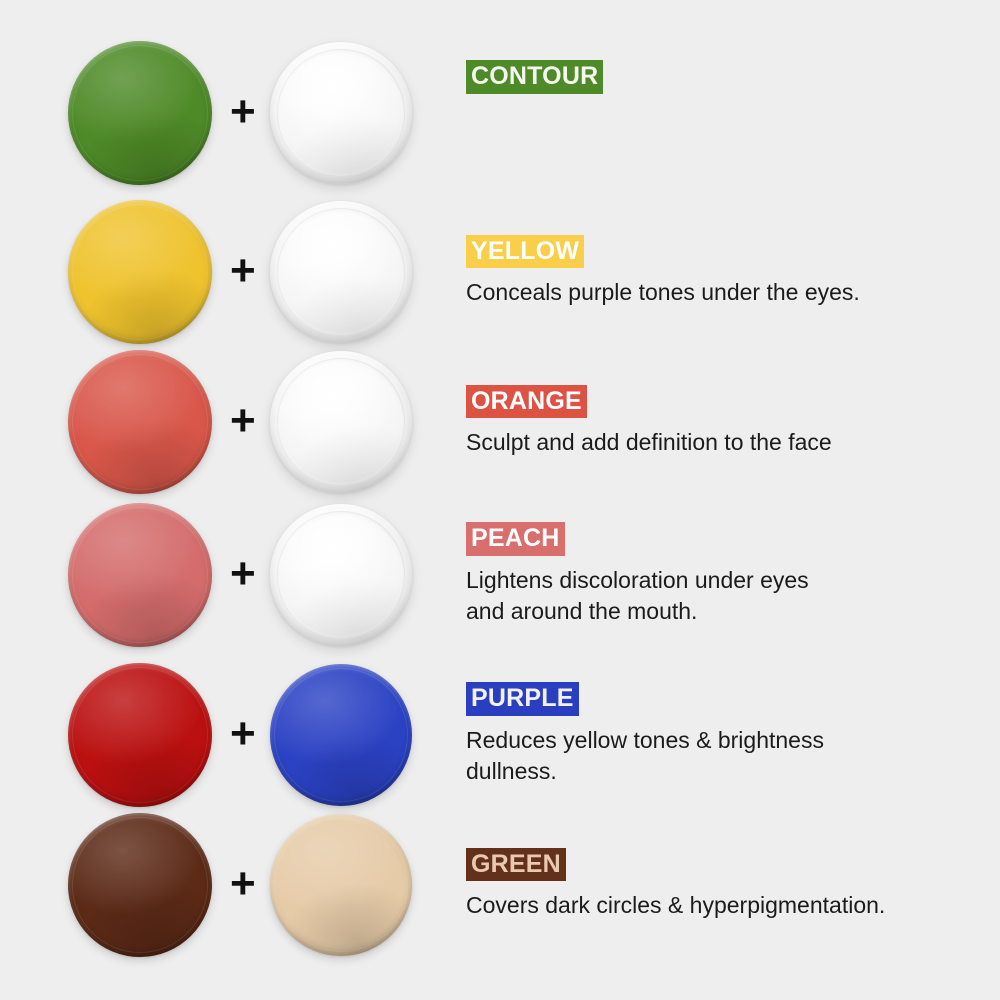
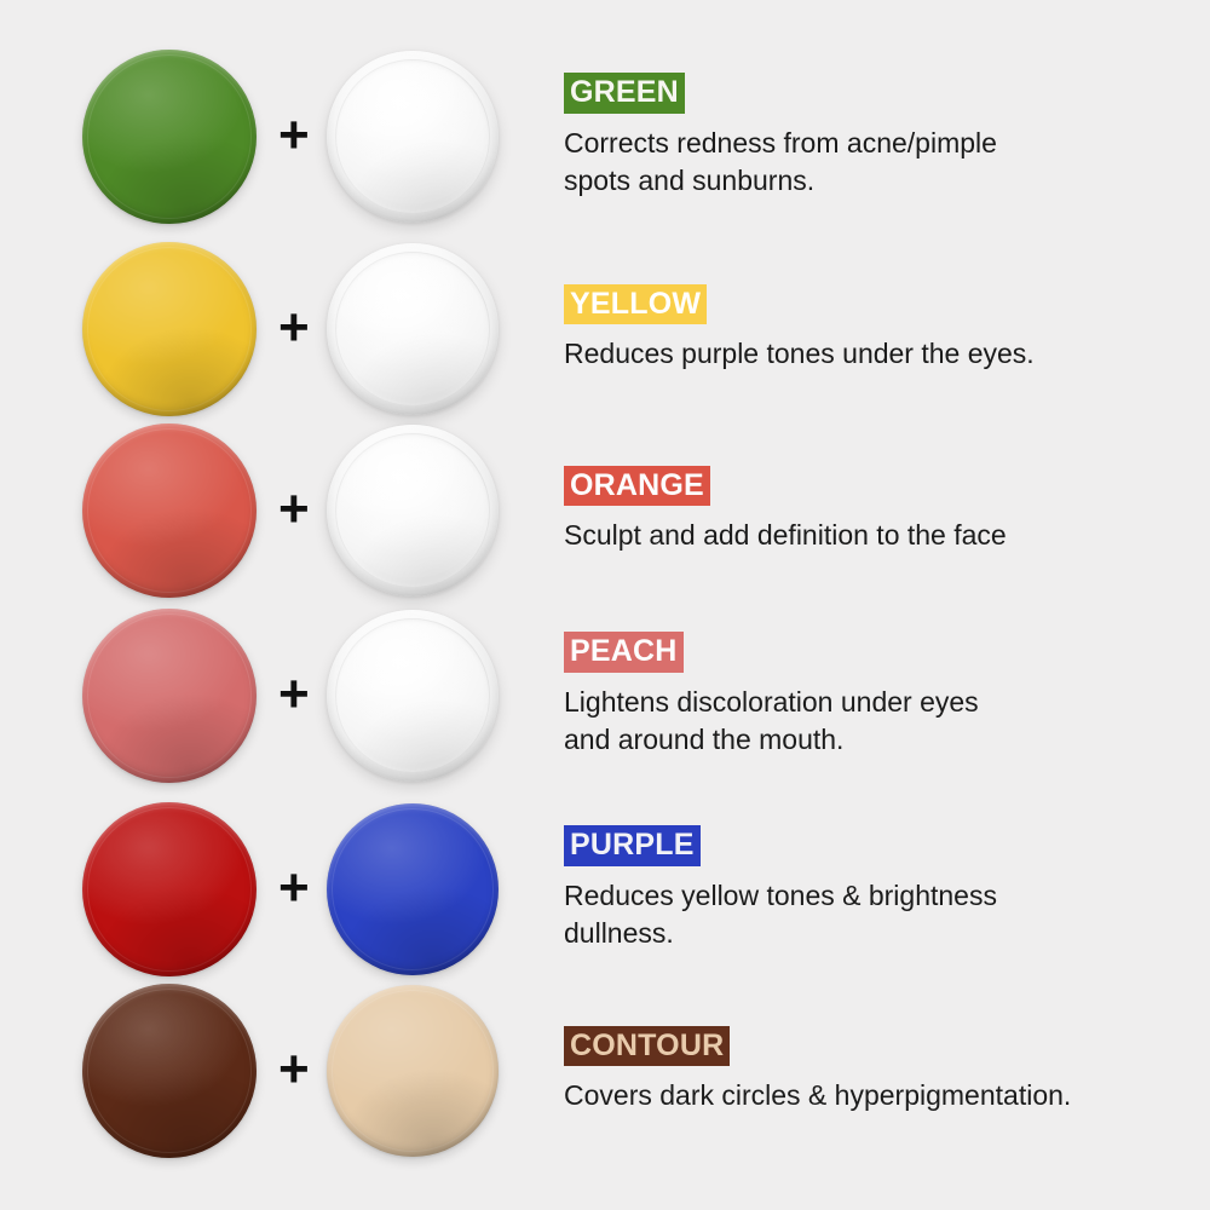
  +
- CONTOUR
+ GREEN
+ Corrects redness from acne/pimple
+ spots and sunburns.
  +
  YELLOW
- Conceals purple tones under the eyes.
+ Reduces purple tones under the eyes.
  +
  ORANGE
  Sculpt and add definition to the face
  +
  PEACH
  Lightens discoloration under eyes
  and around the mouth.
  +
  PURPLE
  Reduces yellow tones & brightness
  dullness.
  +
- GREEN
+ CONTOUR
  Covers dark circles & hyperpigmentation.
